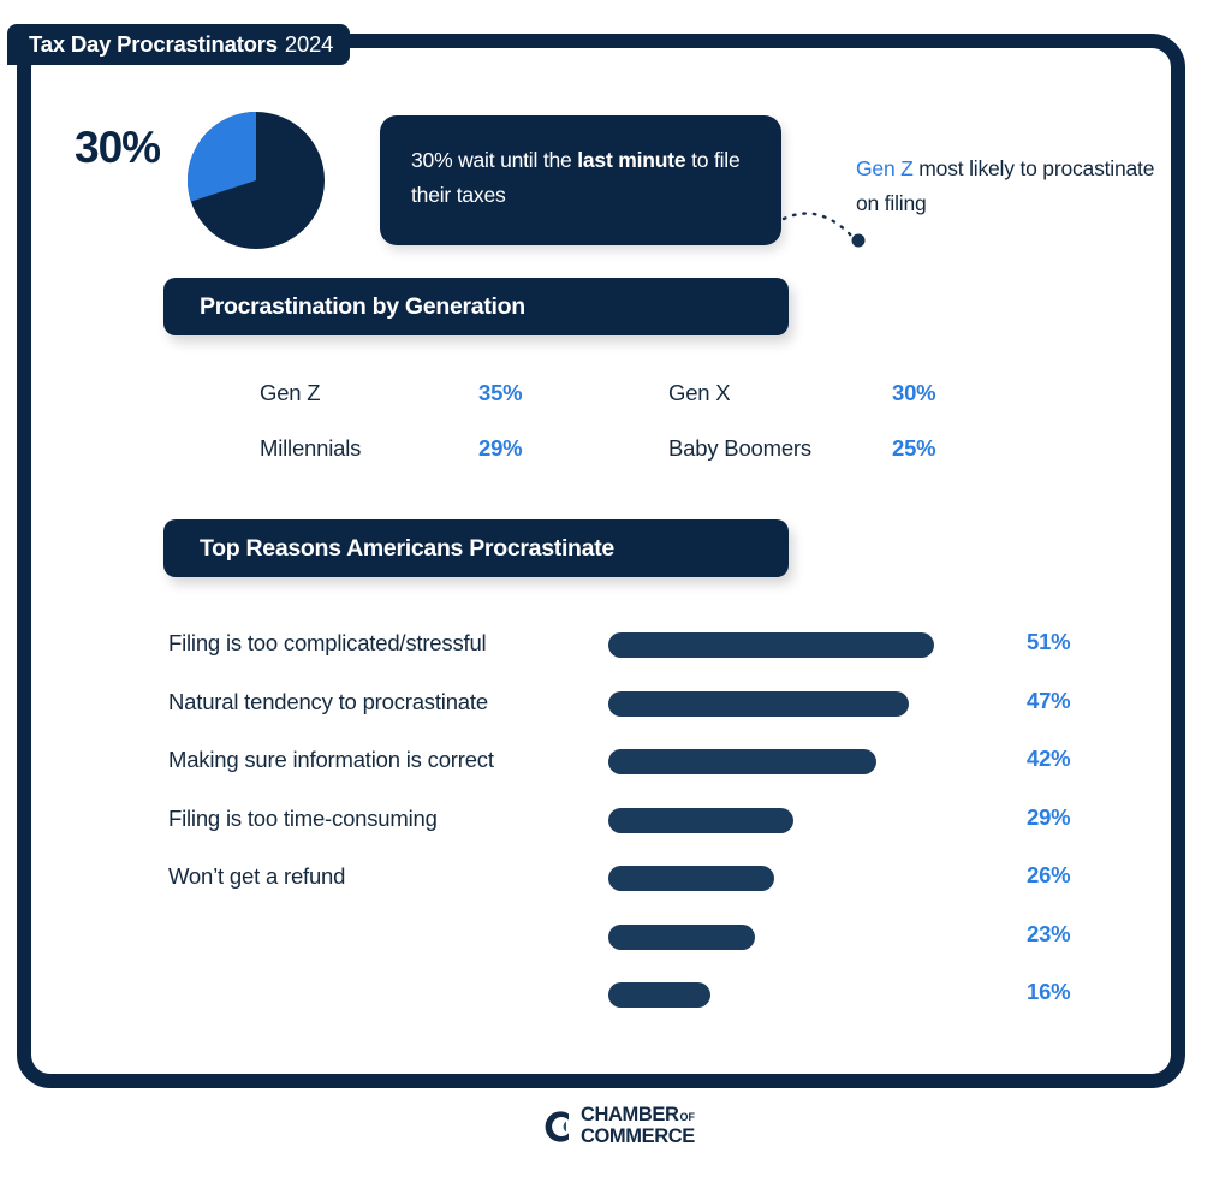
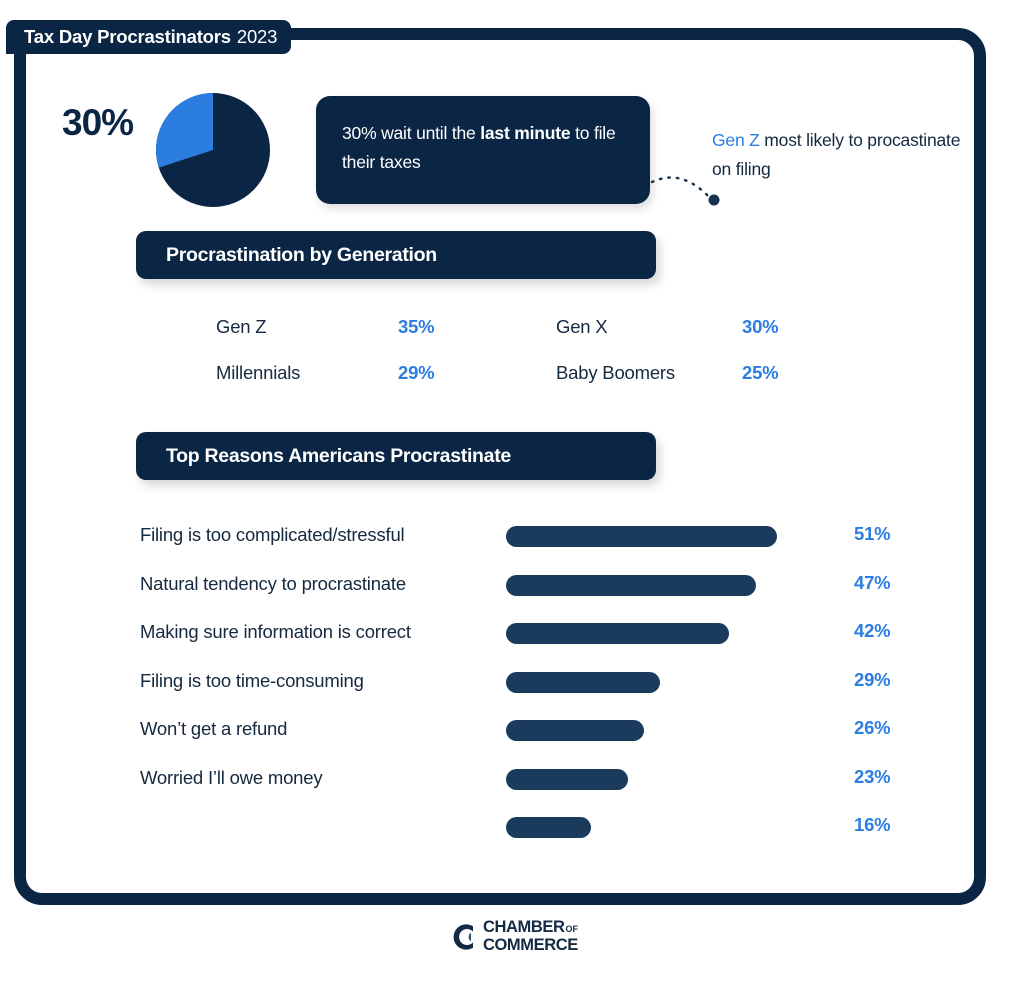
  Tax Day Procrastinators
- 2024
+ 2023
  30%
  30% wait until the last minute to file their taxes
  Gen Z most likely to procastinate on filing
  Procrastination by Generation
  Gen Z
  35%
  Gen X
  30%
  Millennials
  29%
  Baby Boomers
  25%
  Top Reasons Americans Procrastinate
  Filing is too complicated/stressful
  51%
  Natural tendency to procrastinate
  47%
  Making sure information is correct
  42%
  Filing is too time-consuming
  29%
  Won’t get a refund
  26%
+ Worried I’ll owe money
  23%
  16%
  CHAMBER
  OF
  COMMERCE
